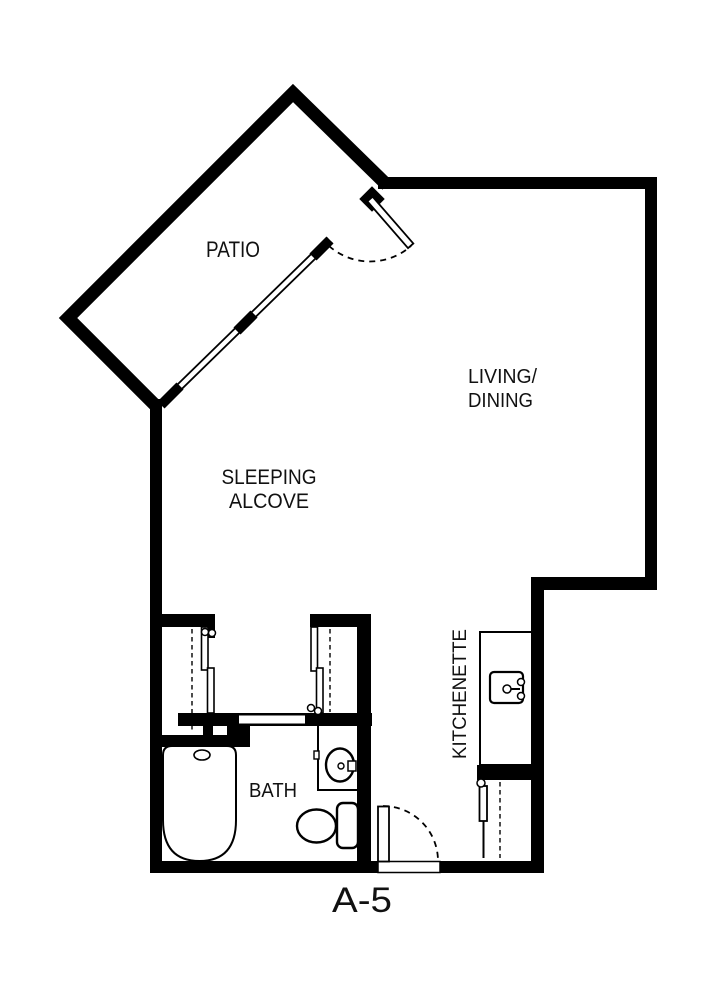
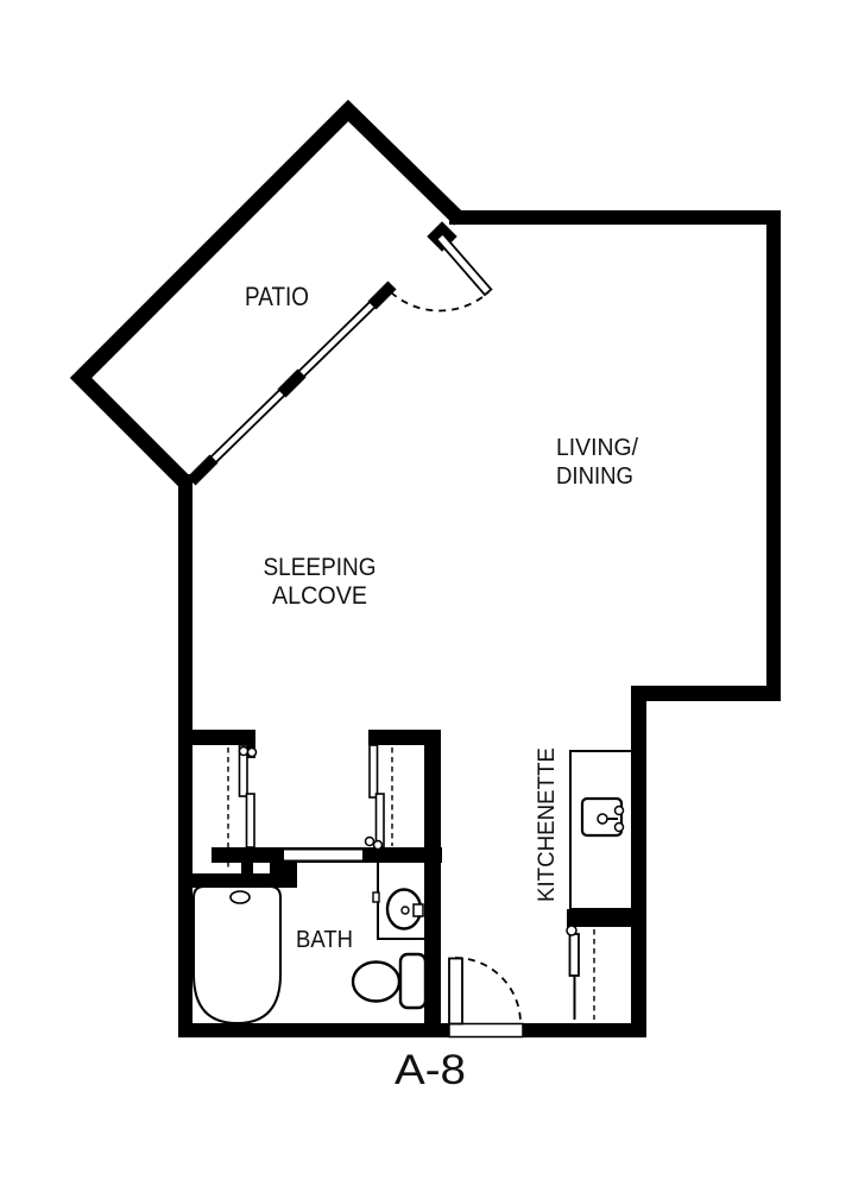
  PATIO
  LIVING/
  DINING
  SLEEPING
  ALCOVE
  BATH
- A-5
+ A-8
